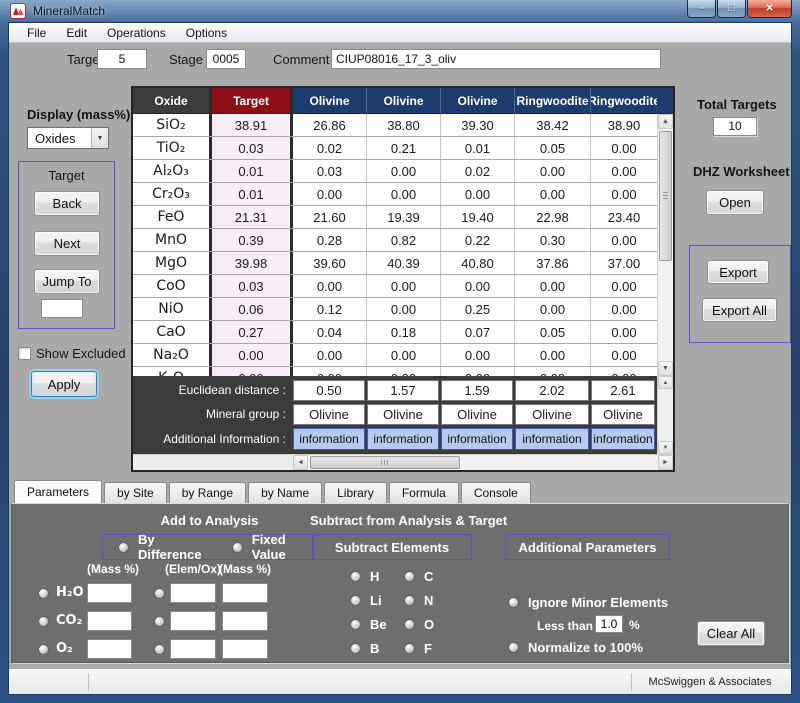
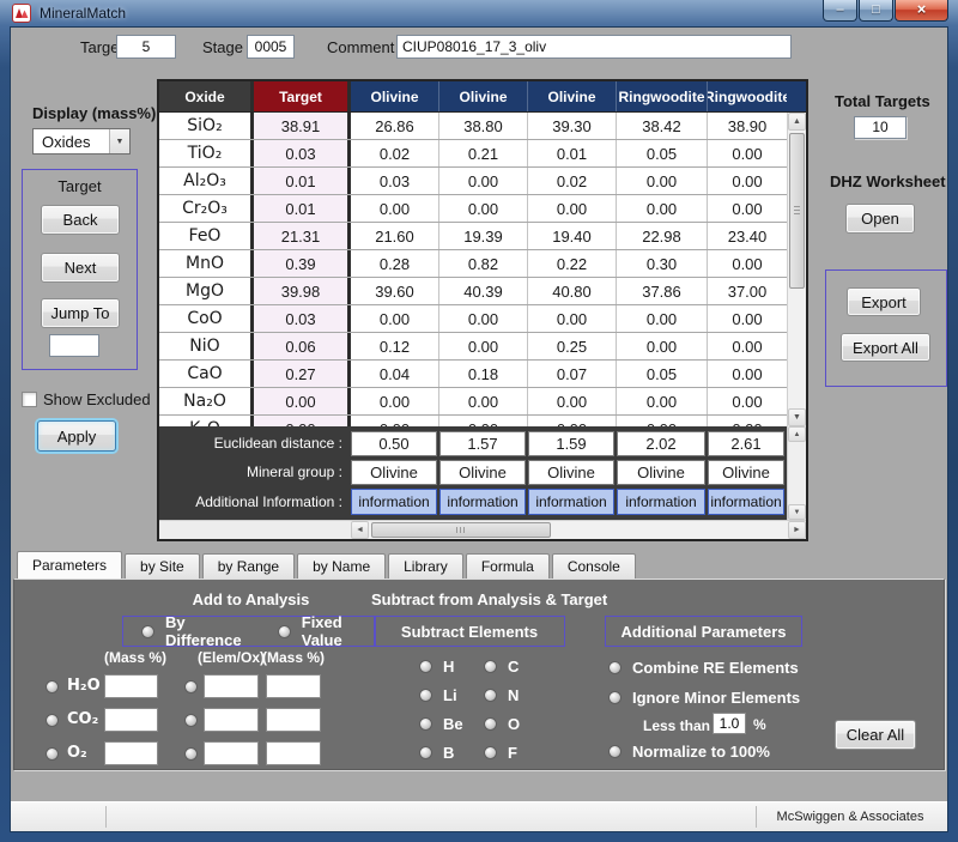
  MineralMatch
  –
  □
  ×
- File
- Edit
- Operations
- Options
  Targe
  5
  Stage
  0005
  Comment
  CIUP08016_17_3_oliv
  Display (mass%)
  Oxides
  Target
  Back
  Next
  Jump To
  Show Excluded
  Apply
  Total Targets
  10
  DHZ Worksheet
  Open
  Export
  Export All
  Oxide
  Target
  Olivine
  Olivine
  Olivine
  Ringwoodite
  Ringwoodit
  SiO₂
  38.91
  26.86
  38.80
  39.30
  38.42
  38.90
  TiO₂
  0.03
  0.02
  0.21
  0.01
  0.05
  0.00
  Al₂O₃
  0.01
  0.03
  0.00
  0.02
  0.00
  0.00
  Cr₂O₃
  0.01
  0.00
  0.00
  0.00
  0.00
  0.00
  FeO
  21.31
  21.60
  19.39
  19.40
  22.98
  23.40
  MnO
  0.39
  0.28
  0.82
  0.22
  0.30
  0.00
  MgO
  39.98
  39.60
  40.39
  40.80
  37.86
  37.00
  CoO
  0.03
  0.00
  0.00
  0.00
  0.00
  0.00
  NiO
  0.06
  0.12
  0.00
  0.25
  0.00
  0.00
  CaO
  0.27
  0.04
  0.18
  0.07
  0.05
  0.00
  Na₂O
  0.00
  0.00
  0.00
  0.00
  0.00
  0.00
  Euclidean distance :
  0.50
  1.57
  1.59
  2.02
  2.61
  Mineral group :
  Olivine
  Olivine
  Olivine
  Olivine
  Olivine
  Additional Information :
  information
  information
  information
  information
  information
  Parameters
  by Site
  by Range
  by Name
  Library
  Formula
  Console
  Add to Analysis
  Subtract from Analysis & Target
  By Difference
  Fixed Value
  Subtract Elements
  Additional Parameters
  (Mass %)
  (Elem/Ox)
  (Mass %)
  H₂O
  CO₂
  O₂
  H
  Li
  Be
  B
  C
  N
  O
  F
+ Combine RE Elements
  Ignore Minor Elements
  Less than
  1.0
  %
  Normalize to 100%
  Clear All
  McSwiggen & Associates
